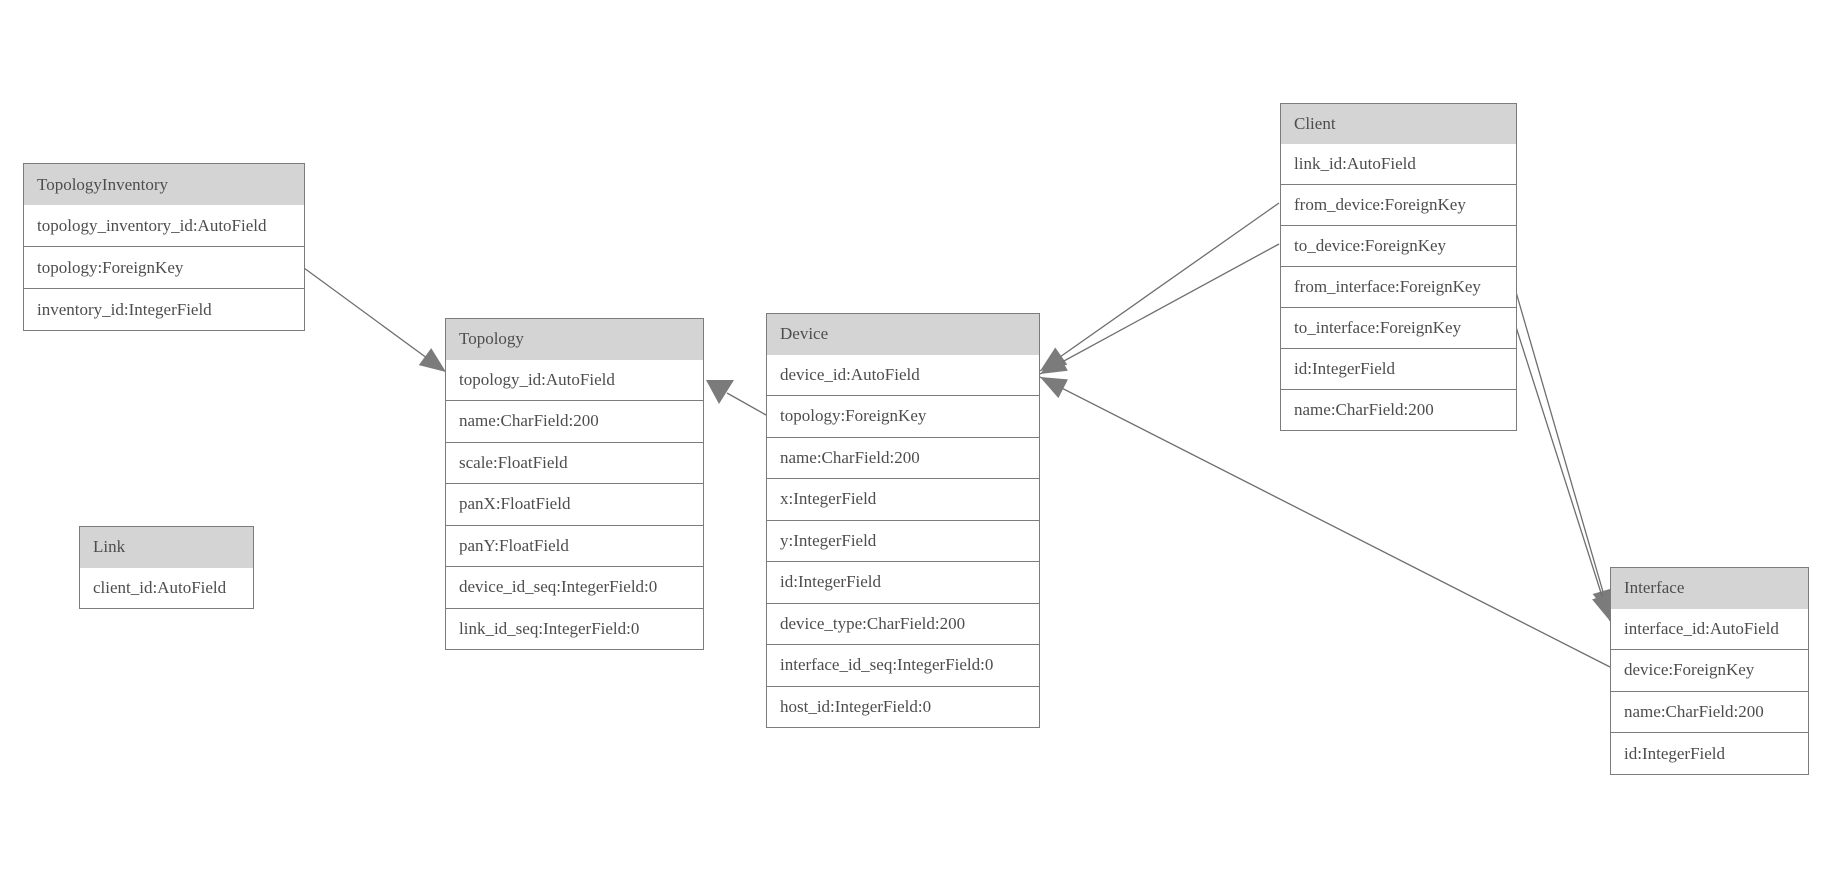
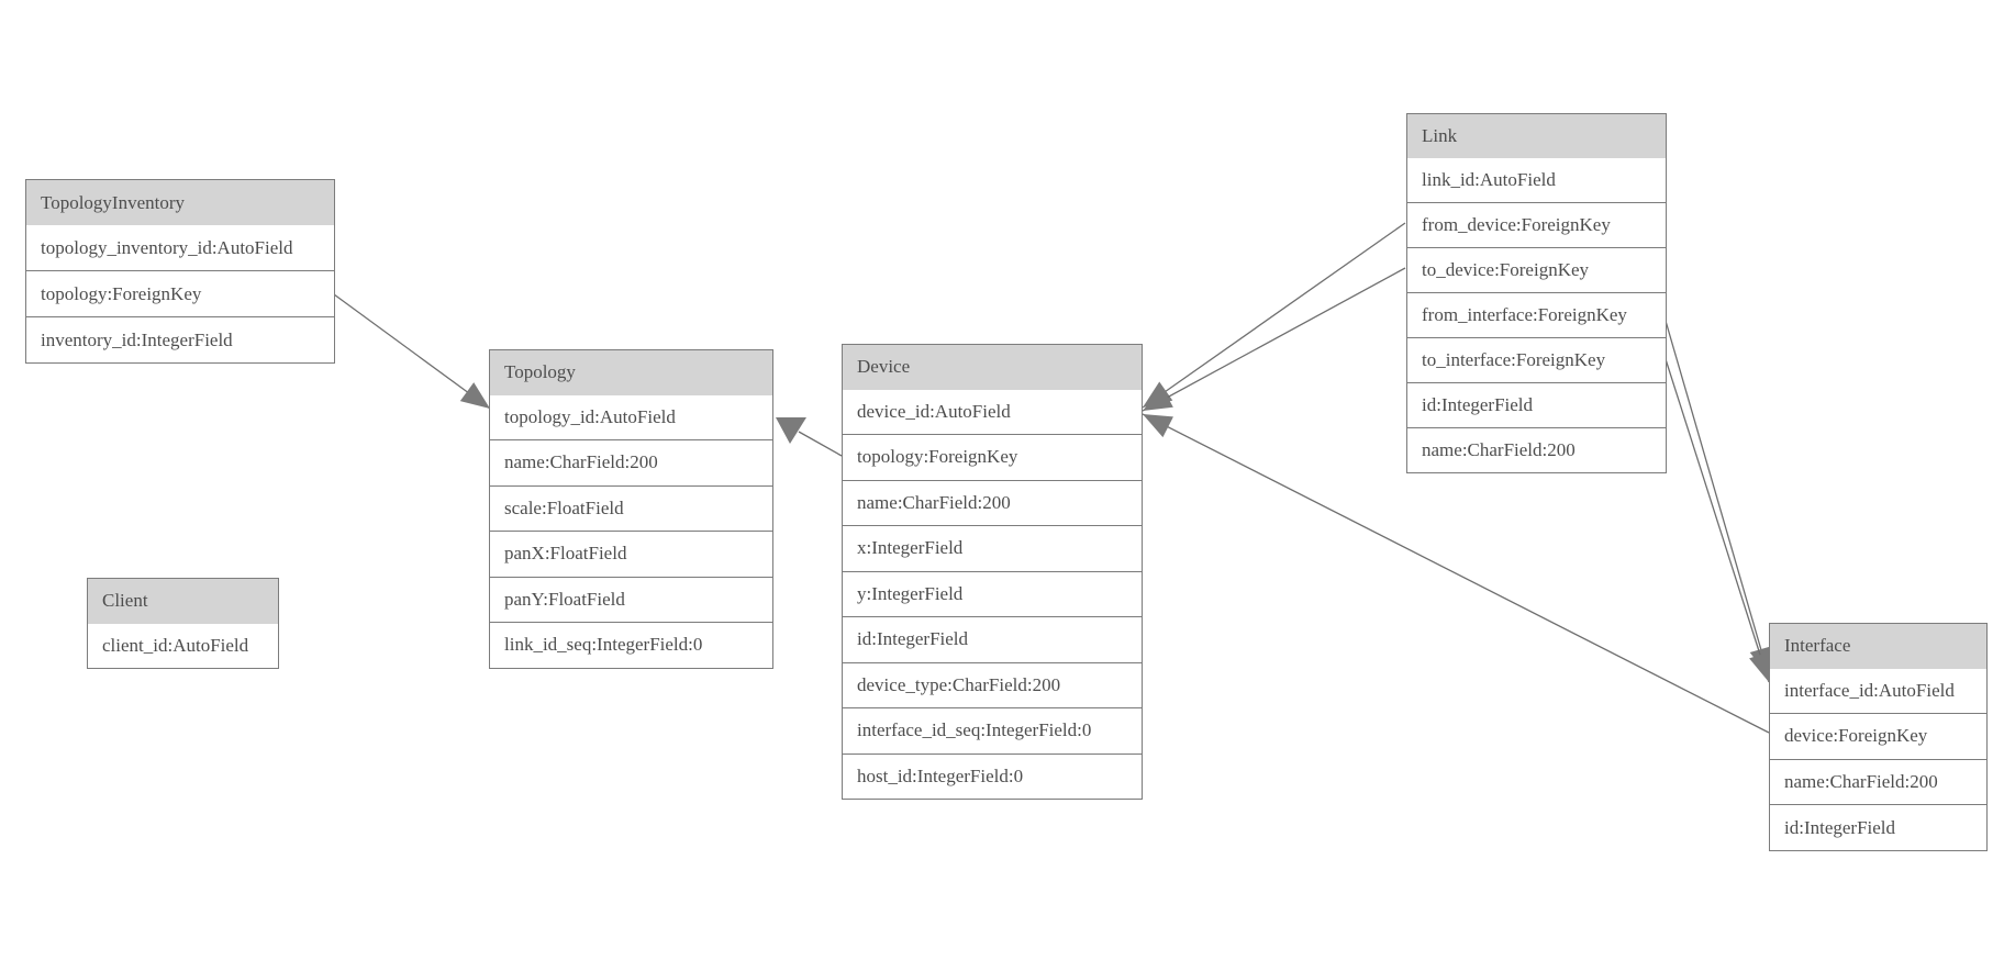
  TopologyInventory
  topology_inventory_id:AutoField
  topology:ForeignKey
  inventory_id:IntegerField
  Topology
  topology_id:AutoField
  name:CharField:200
  scale:FloatField
  panX:FloatField
  panY:FloatField
- device_id_seq:IntegerField:0
  link_id_seq:IntegerField:0
- Link
+ Client
  client_id:AutoField
  Device
  device_id:AutoField
  topology:ForeignKey
  name:CharField:200
  x:IntegerField
  y:IntegerField
  id:IntegerField
  device_type:CharField:200
  interface_id_seq:IntegerField:0
  host_id:IntegerField:0
- Client
+ Link
  link_id:AutoField
  from_device:ForeignKey
  to_device:ForeignKey
  from_interface:ForeignKey
  to_interface:ForeignKey
  id:IntegerField
  name:CharField:200
  Interface
  interface_id:AutoField
  device:ForeignKey
  name:CharField:200
  id:IntegerField
